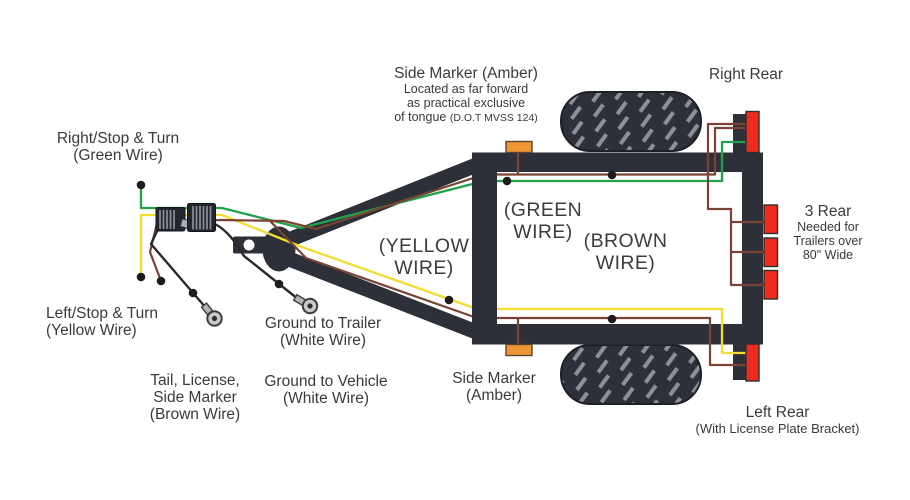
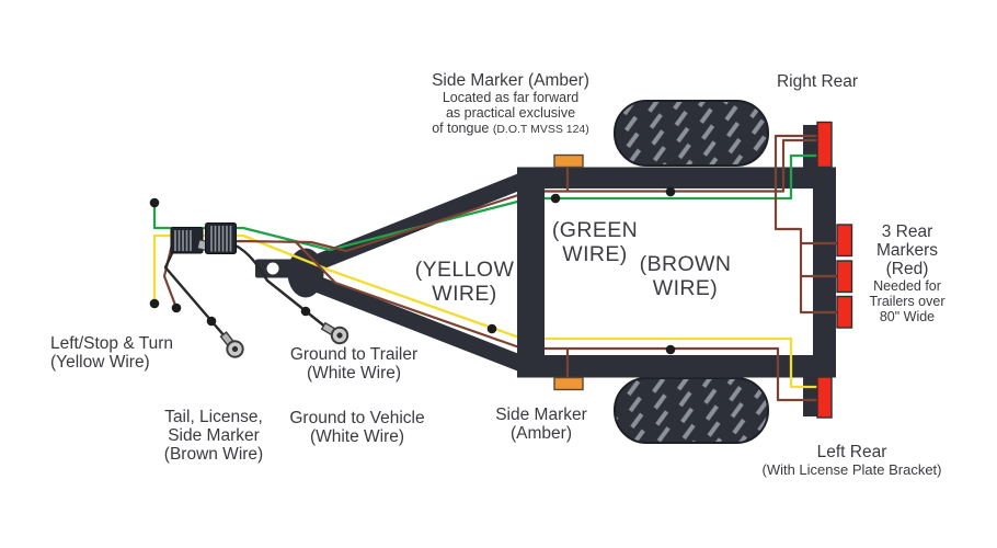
- Right/Stop & Turn
- (Green Wire)
  Side Marker (Amber)
  Located as far forward
  as practical exclusive
  of tongue (D.O.T MVSS 124)
  Right Rear
  Left/Stop & Turn
  (Yellow Wire)
  Ground to Trailer
  (White Wire)
  Tail, License,
  Side Marker
  (Brown Wire)
  Ground to Vehicle
  (White Wire)
  Side Marker
  (Amber)
  3 Rear
+ Markers
+ (Red)
  Needed for
  Trailers over
  80" Wide
  Left Rear
  (With License Plate Bracket)
  (YELLOW
  WIRE)
  (GREEN
  WIRE)
  (BROWN
  WIRE)
